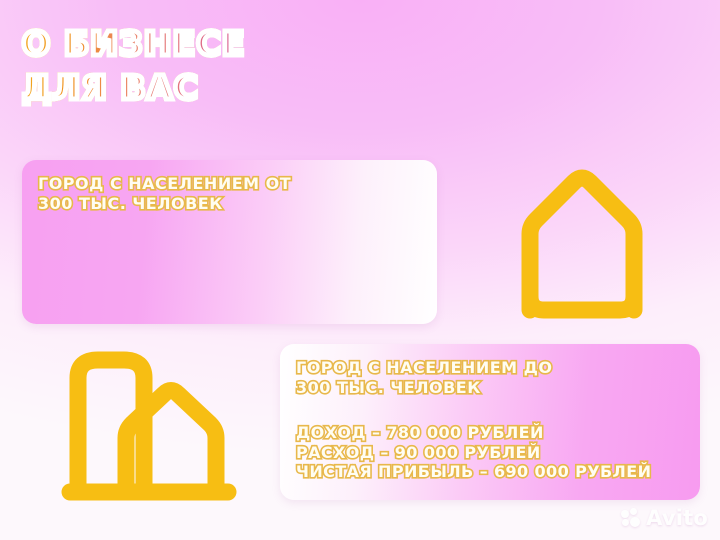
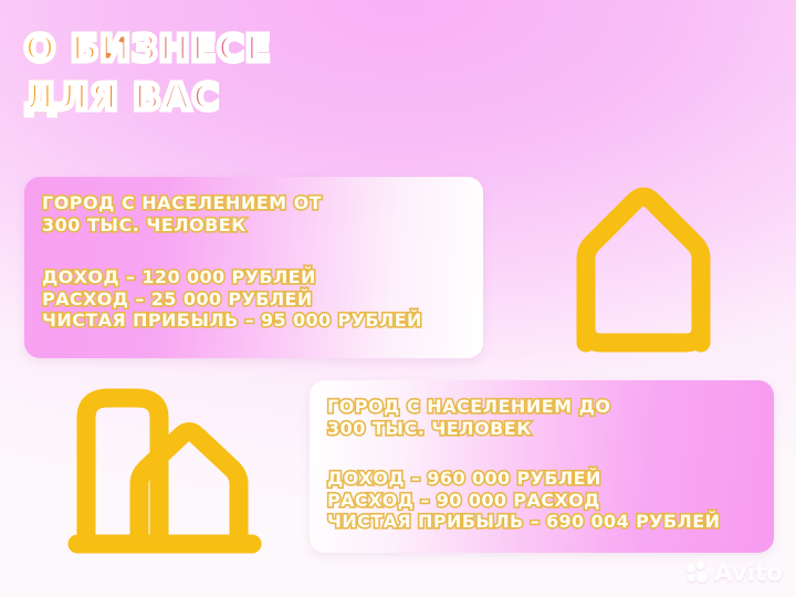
  О БИЗНЕСЕ
  ДЛЯ ВАС
  ГОРОД С НАСЕЛЕНИЕМ ОТ
  300 ТЫС. ЧЕЛОВЕК
+ ДОХОД – 120 000 РУБЛЕЙ
+ РАСХОД – 25 000 РУБЛЕЙ
+ ЧИСТАЯ ПРИБЫЛЬ – 95 000 РУБЛЕЙ
  ГОРОД С НАСЕЛЕНИЕМ ДО
  300 ТЫС. ЧЕЛОВЕК
- ДОХОД – 780 000 РУБЛЕЙ
+ ДОХОД – 960 000 РУБЛЕЙ
- РАСХОД – 90 000 РУБЛЕЙ
+ РАСХОД – 90 000 РАСХОД
- ЧИСТАЯ ПРИБЫЛЬ – 690 000 РУБЛЕЙ
+ ЧИСТАЯ ПРИБЫЛЬ – 690 004 РУБЛЕЙ
  Avito
